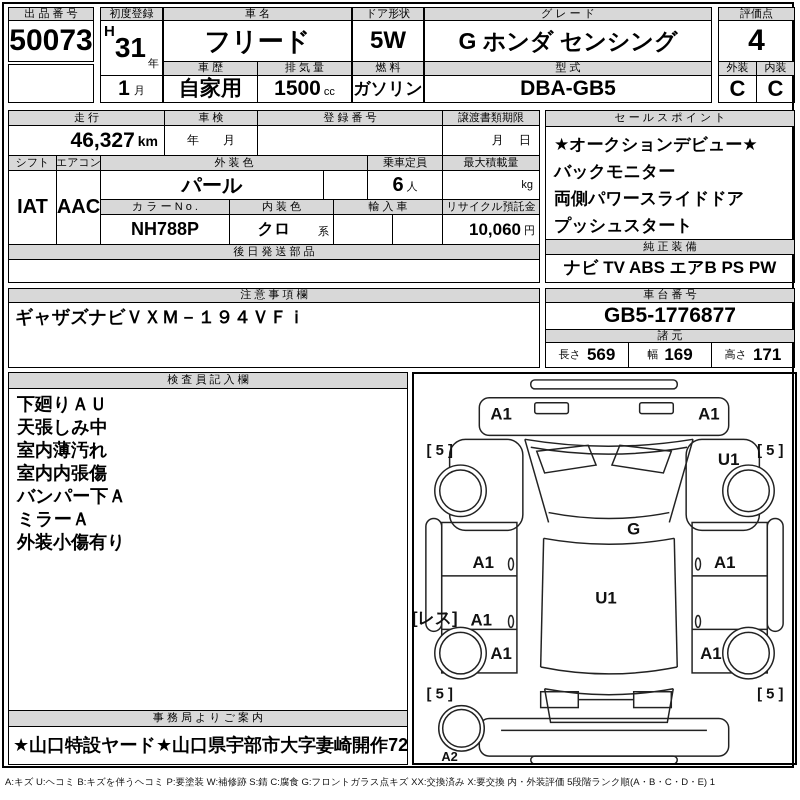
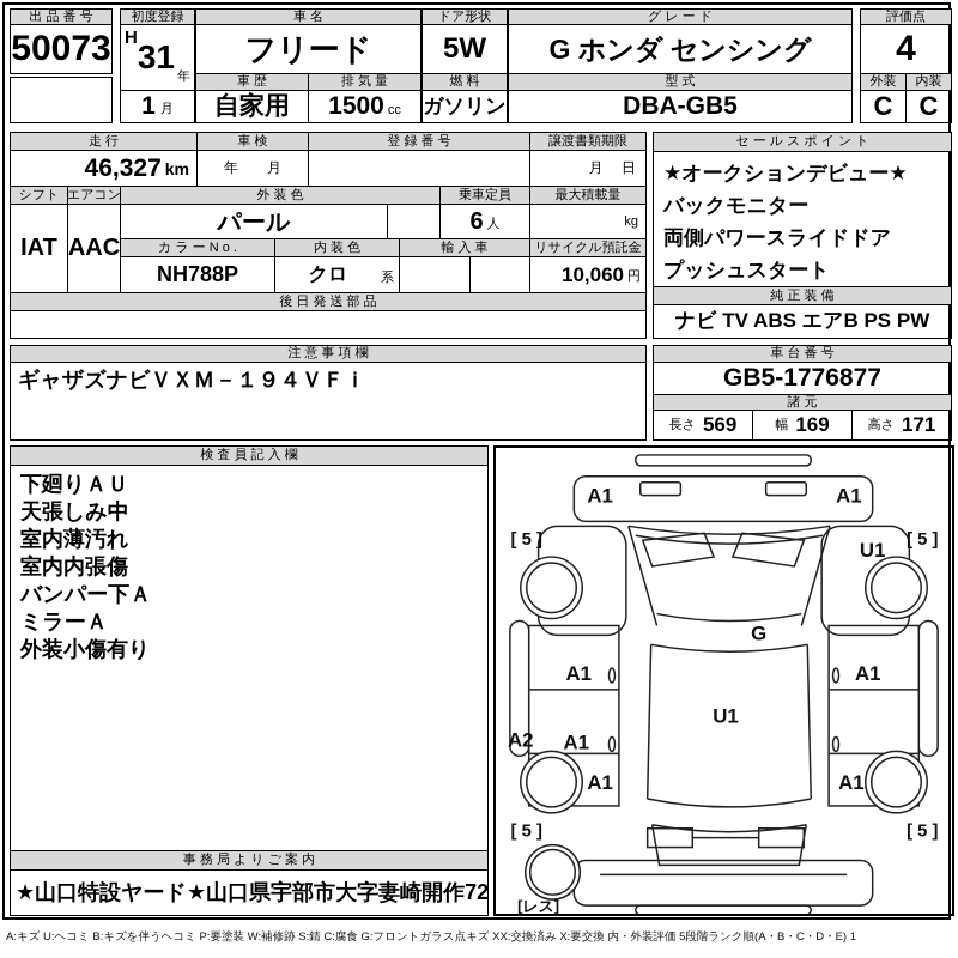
  出 品 番 号
  50073
  初度登録
  H
  31
  年
  1
  月
  車 名
  フリード
  車 歴
  自家用
  排 気 量
  1500
  cc
  ドア形状
  5W
  燃 料
  ガソリン
  グ レ ー ド
  G ホンダ センシング
  型 式
  DBA-GB5
  評価点
  4
  外装
  内装
  C
  C
  走 行
  車 検
  登 録 番 号
  譲渡書類期限
  46,327
  km
  年 月
  月 日
  シフト
  エアコン
  外 装 色
  乗車定員
  最大積載量
  IAT
  AAC
  パール
  6
  人
  kg
  カ ラ ー N o .
  内 装 色
  輸 入 車
  リサイクル預託金
  NH788P
  クロ
  系
  10,060
  円
  後 日 発 送 部 品
  セ ー ル ス ポ イ ン ト
  ★オークションデビュー★
  バックモニター
  両側パワースライドドア
  プッシュスタート
  純 正 装 備
  ナビ TV ABS エアB PS PW
  注 意 事 項 欄
  ギャザズナビＶＸＭ－１９４ＶＦｉ
  車 台 番 号
  GB5-1776877
  諸 元
  長さ
  569
  幅
  169
  高さ
  171
  検 査 員 記 入 欄
  下廻りＡＵ
  天張しみ中
  室内薄汚れ
  室内内張傷
  バンパー下Ａ
  ミラーＡ
  外装小傷有り
  事 務 局 よ り ご 案 内
  ★山口特設ヤード★山口県宇部市大字妻崎開作72
  A1
  A1
  [ 5 ]
  [ 5 ]
  U1
  G
  A1
  A1
- [レス]
+ A2
  A1
  U1
  A1
  A1
  [ 5 ]
  [ 5 ]
- A2
+ [レス]
  A:キズ U:ヘコミ B:キズを伴うヘコミ P:要塗装 W:補修跡 S:錆 C:腐食 G:フロントガラス点キズ XX:交換済み X:要交換 内・外装評価 5段階ランク順(A・B・C・D・E) 1
